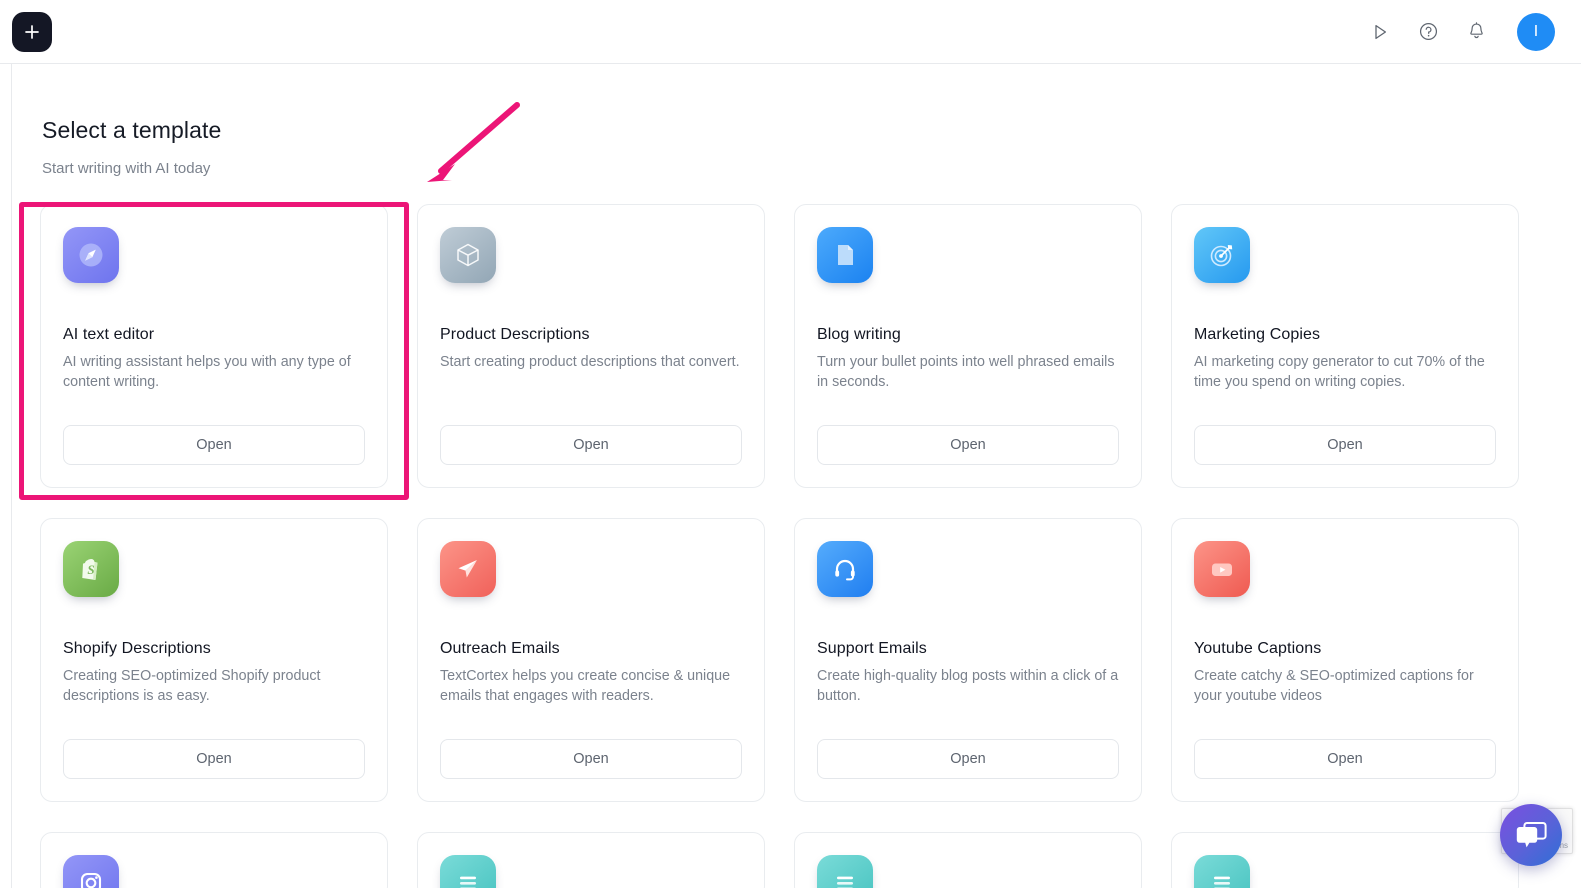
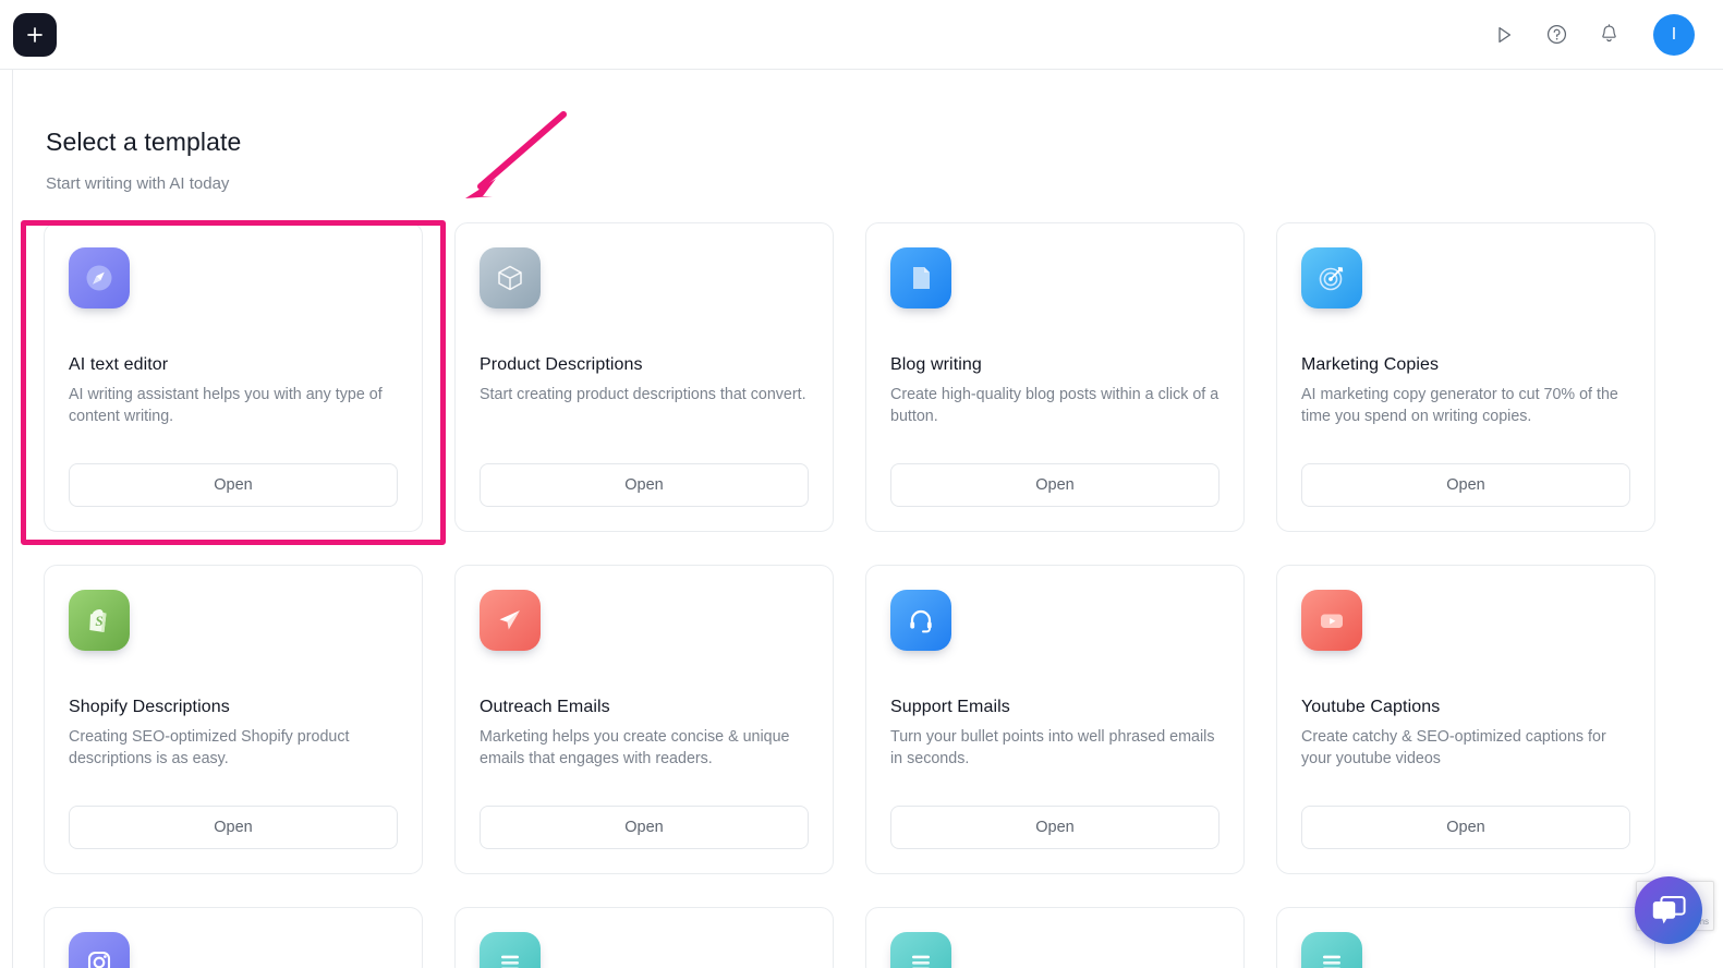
  I
  Select a template
  Start writing with AI today
  AI text editor
  AI writing assistant helps you with any type of content writing.
  Open
  Product Descriptions
  Start creating product descriptions that convert.
  Open
  Blog writing
- Turn your bullet points into well phrased emails in seconds.
+ Create high-quality blog posts within a click of a button.
  Open
  Marketing Copies
  AI marketing copy generator to cut 70% of the time you spend on writing copies.
  Open
  S
  Shopify Descriptions
  Creating SEO-optimized Shopify product descriptions is as easy.
  Open
  Outreach Emails
- TextCortex helps you create concise & unique emails that engages with readers.
+ Marketing helps you create concise & unique emails that engages with readers.
  Open
  Support Emails
- Create high-quality blog posts within a click of a button.
+ Turn your bullet points into well phrased emails in seconds.
  Open
  Youtube Captions
  Create catchy & SEO-optimized captions for your youtube videos
  Open
